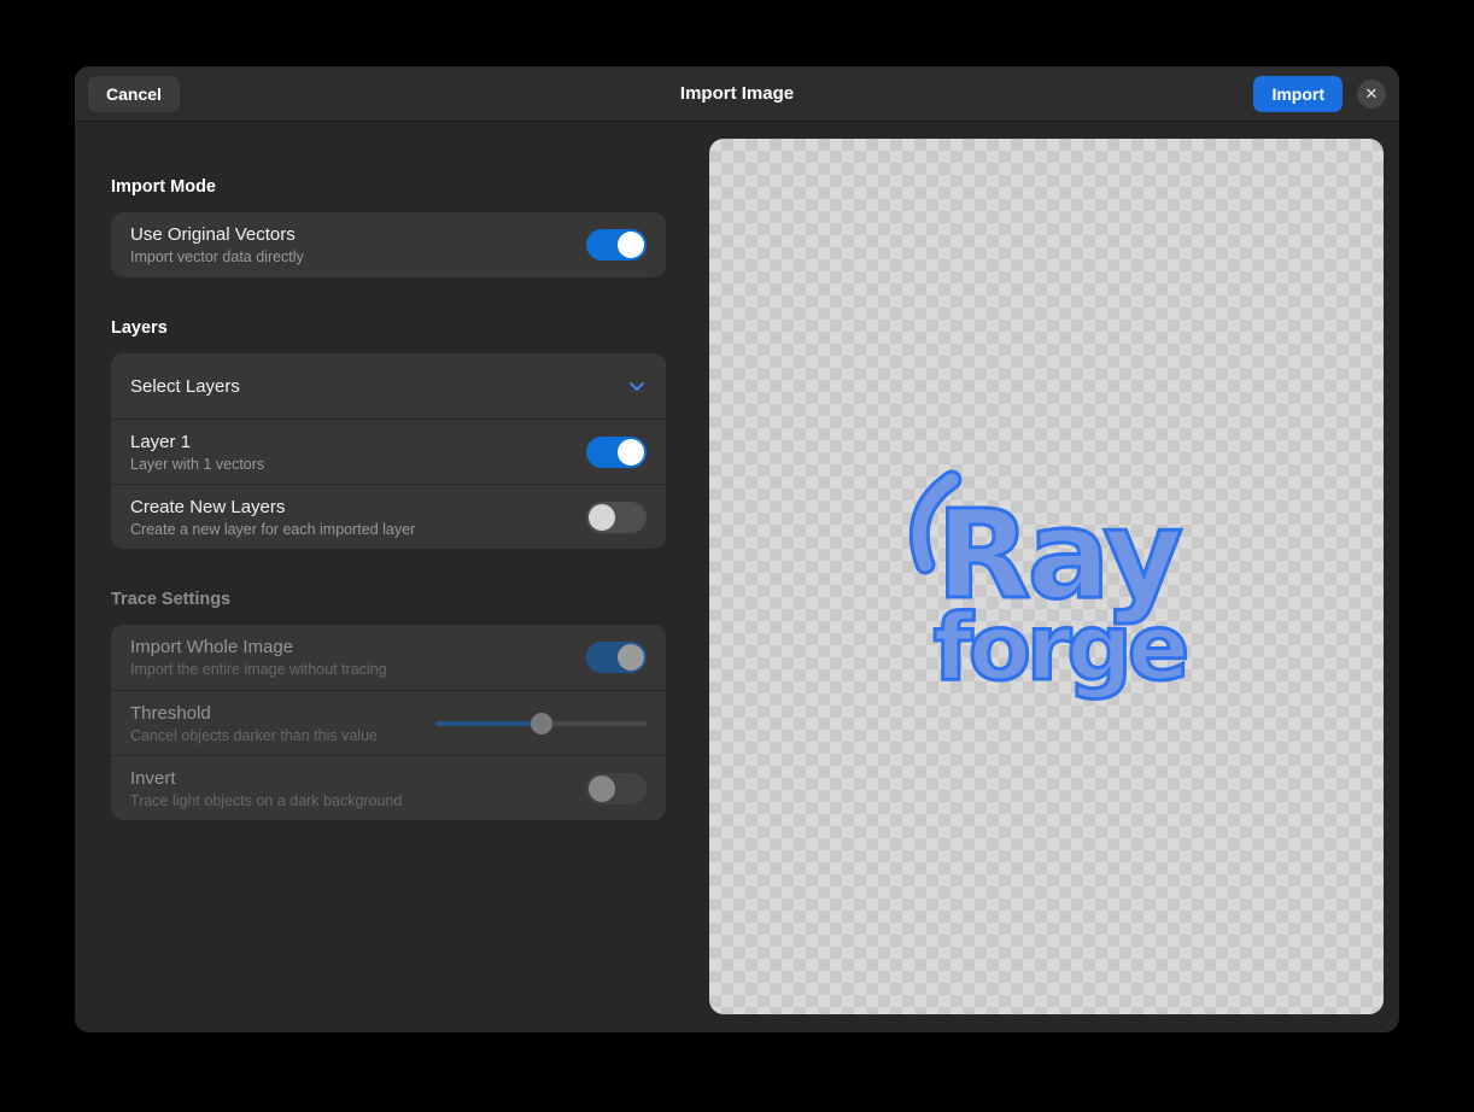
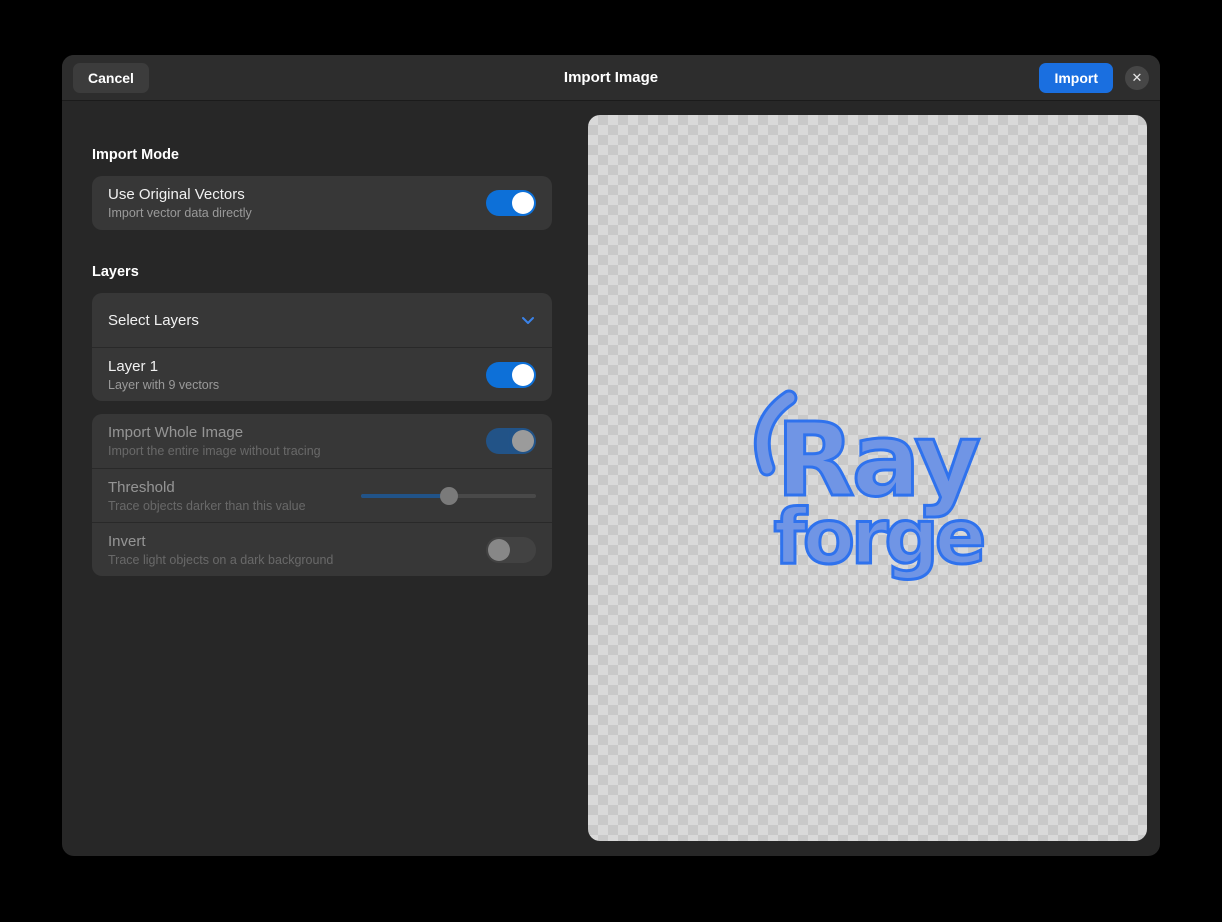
  Import Image
  Cancel
  Import
  ✕
  Import Mode
  Use Original Vectors
  Import vector data directly
  Layers
  Select Layers
  Layer 1
- Layer with 1 vectors
+ Layer with 9 vectors
- Create New Layers
- Create a new layer for each imported layer
- Trace Settings
  Import Whole Image
  Import the entire image without tracing
  Threshold
- Cancel objects darker than this value
+ Trace objects darker than this value
  Invert
  Trace light objects on a dark background
  Ray
  forge
